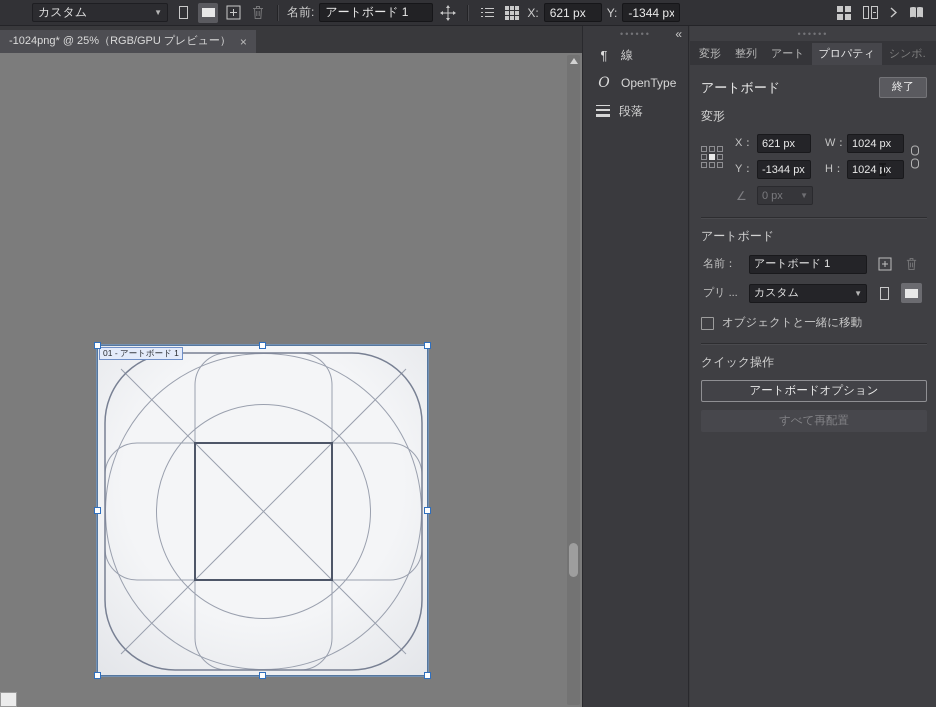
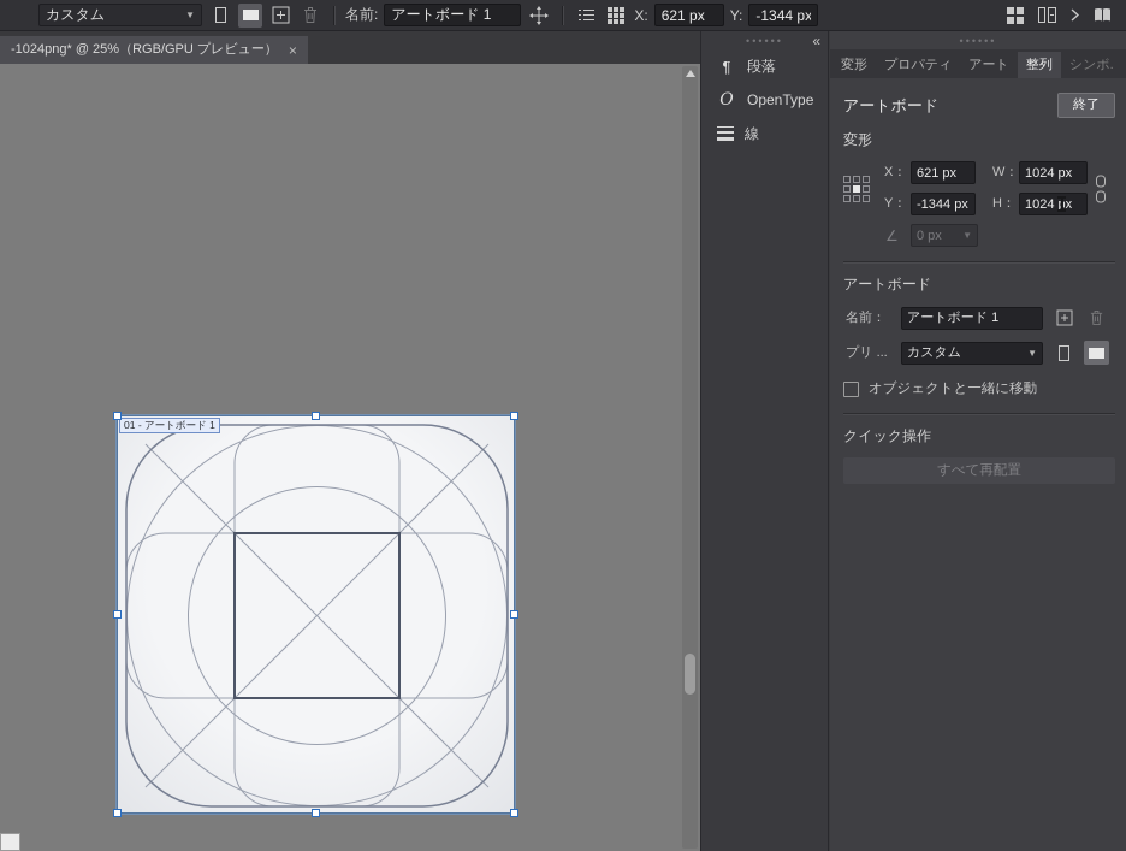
  カスタム
  ▼
  名前:
  アートボード 1
  X:
  621 px
  Y:
  -1344 px
  -1024png* @ 25%（RGB/GPU プレビュー）
  ×
  01 - アートボード 1
  ••••••
  «
  ¶
- 線
+ 段落
  O
  OpenType
- 段落
+ 線
  ••••••
  変形
- 整列
+ プロパティ
  アート
- プロパティ
+ 整列
  シンボ.
  アートボード
  終了
  変形
  X：
  621 px
  W：
  1024 px
  Y：
  -1344 px
  H：
  1024 x
  ∠
  0 px
  ▼
  アートボード
  名前：
  アートボード 1
  プリ ...
  カスタム
  ▼
  オブジェクトと一緒に移動
  クイック操作
- アートボードオプション
  すべて再配置
